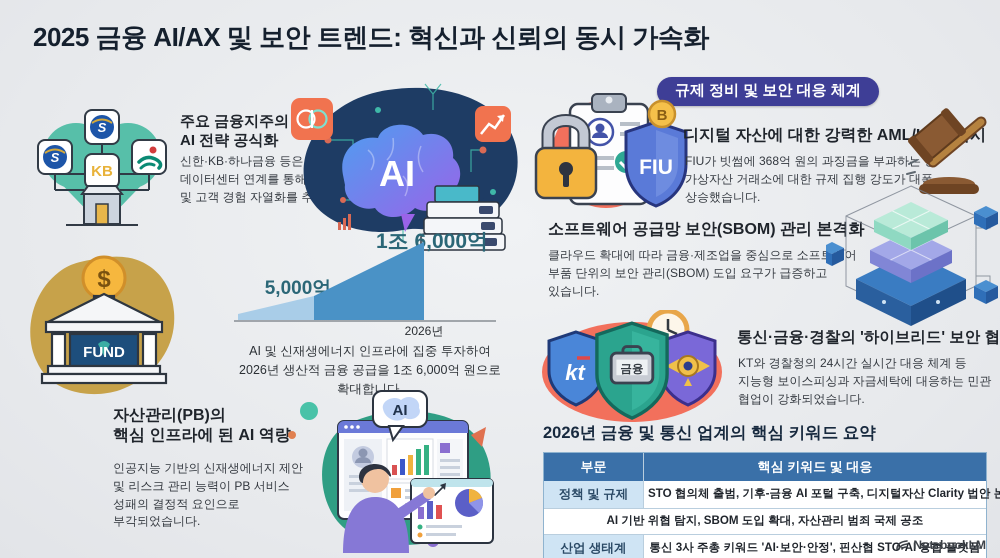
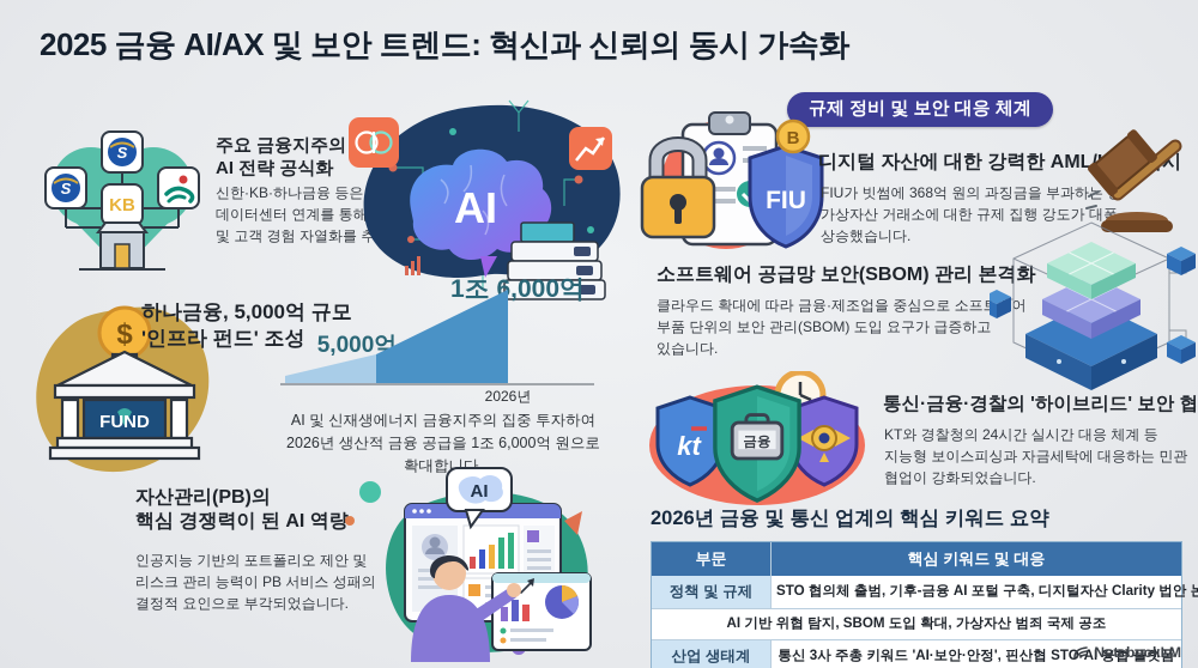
  2025 금융 AI/AX 및 보안 트렌드: 혁신과 신뢰의 동시 가속화
  규제 정비 및 보안 대응 체계
  S
  S
  KB
  주요 금융지주의
  AI 전략 공식화
  AI
  $
  FUND
+ 하나금융, 5,000억 규모
+ '인프라 펀드' 조성
  1조 6,000억
  5,000억
  2026년
- AI 및 신재생에너지 인프라에 집중 투자하여
+ AI 및 신재생에너지 금융지주의 집중 투자하여
  2026년 생산적 금융 공급을 1조 6,000억 원으로 확대합니다.
  자산관리(PB)의
- 핵심 인프라에 된 AI 역량
+ 핵심 경쟁력이 된 AI 역량
- 인공지능 기반의 신재생에너지 제안 및 리스크 관리 능력이 PB 서비스 성패의 결정적 요인으로 부각되었습니다.
+ 인공지능 기반의 포트폴리오 제안 및 리스크 관리 능력이 PB 서비스 성패의 결정적 요인으로 부각되었습니다.
  AI
  FIU
  B
  디지털 자산에 대한 강력한 AML/시
  FIU가 빗썸에 368억 원의 과징금을 부과하 가상자산 거래소에 대한 규제 집행 강도가 대폭 상승했습니다.
  소프트웨어 공급망 보안(SBOM) 관리 본격화
  클라우드 확대에 따라 금융·제조업을 중심으로 소프어 부품 단위의 보안 관리(SBOM) 도입 요구가 급증하고 있습니다.
  kt
  금융
  통신·금융·경찰의 '하이브리드' 보안 협
  KT와 경찰청의 24시간 실시간 대응 체계 등 지능형 보이스피싱과 자금세탁에 대응하는 민관 협업이 강화되었습니다.
  2026년 금융 및 통신 업계의 핵심 키워드 요약
  부문
  핵심 키워드 및 대응
  정책 및 규제
  STO 협의체 출범, 기후-금융 AI 포털 구축, 디지털자산 Clarity 법안 논
- AI 기반 위협 탐지, SBOM 도입 확대, 자산관리 범죄 국제 공조
+ AI 기반 위협 탐지, SBOM 도입 확대, 가상자산 범죄 국제 공조
  산업 생태계
  통신 3사 주총 키워드 'AI·보안·안정', 핀산협 STOAI 융합 플랫폼
  NotebookLM
